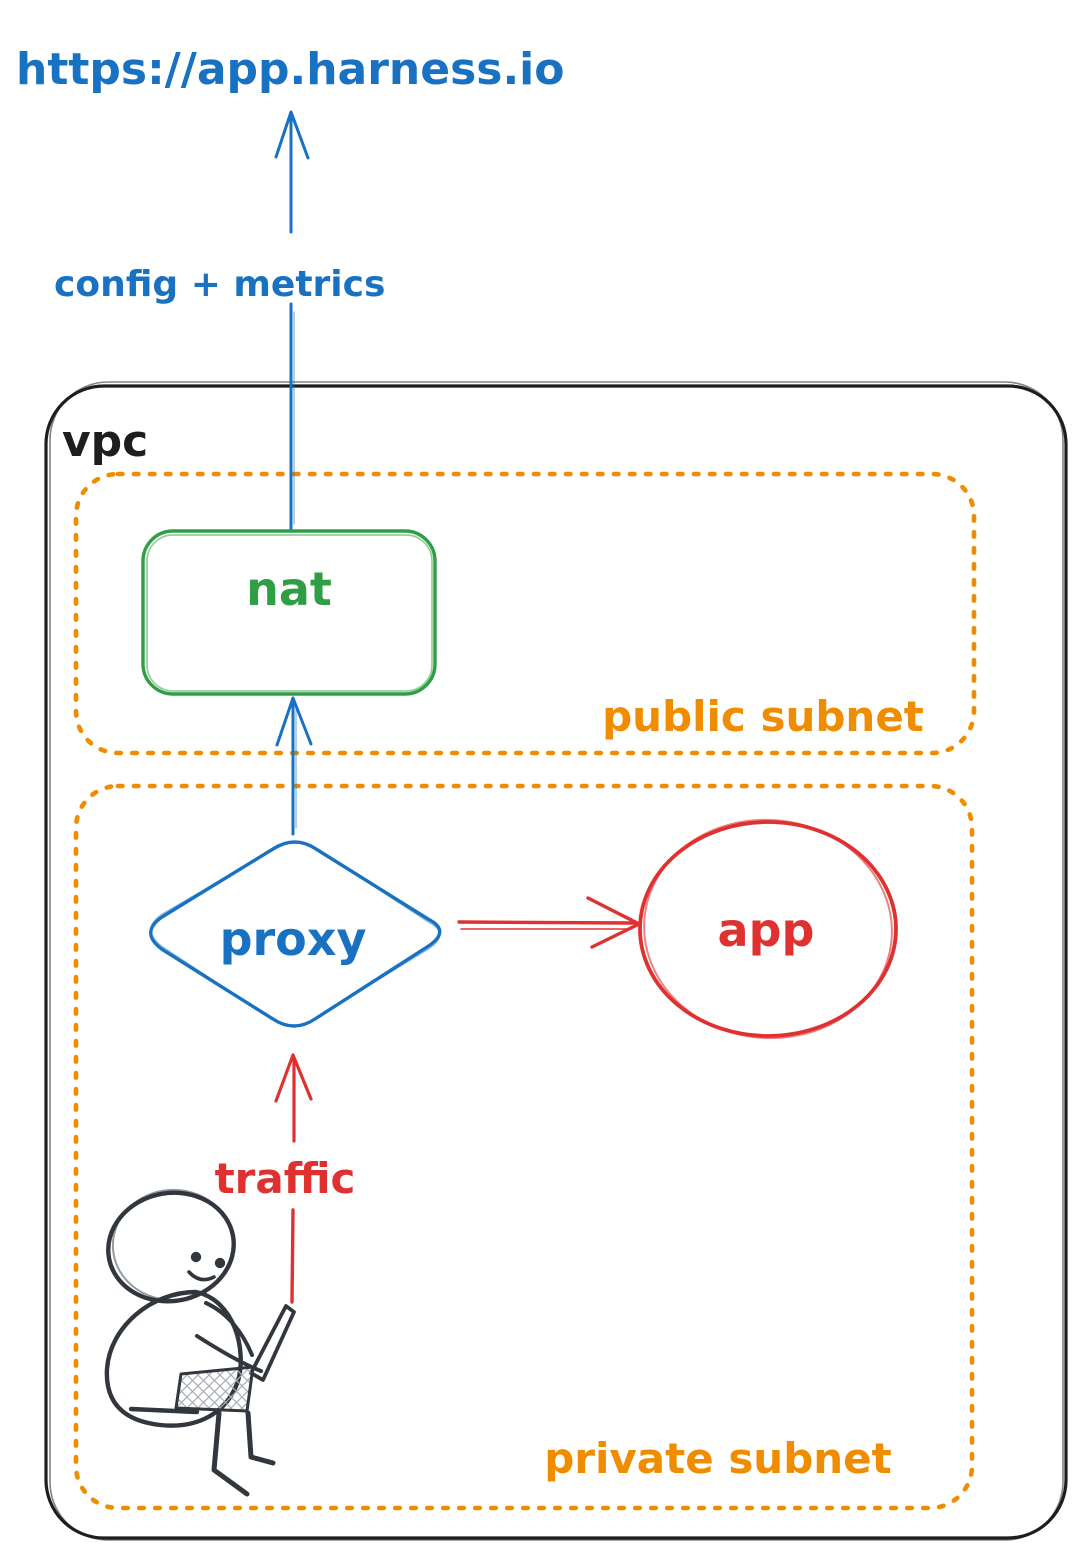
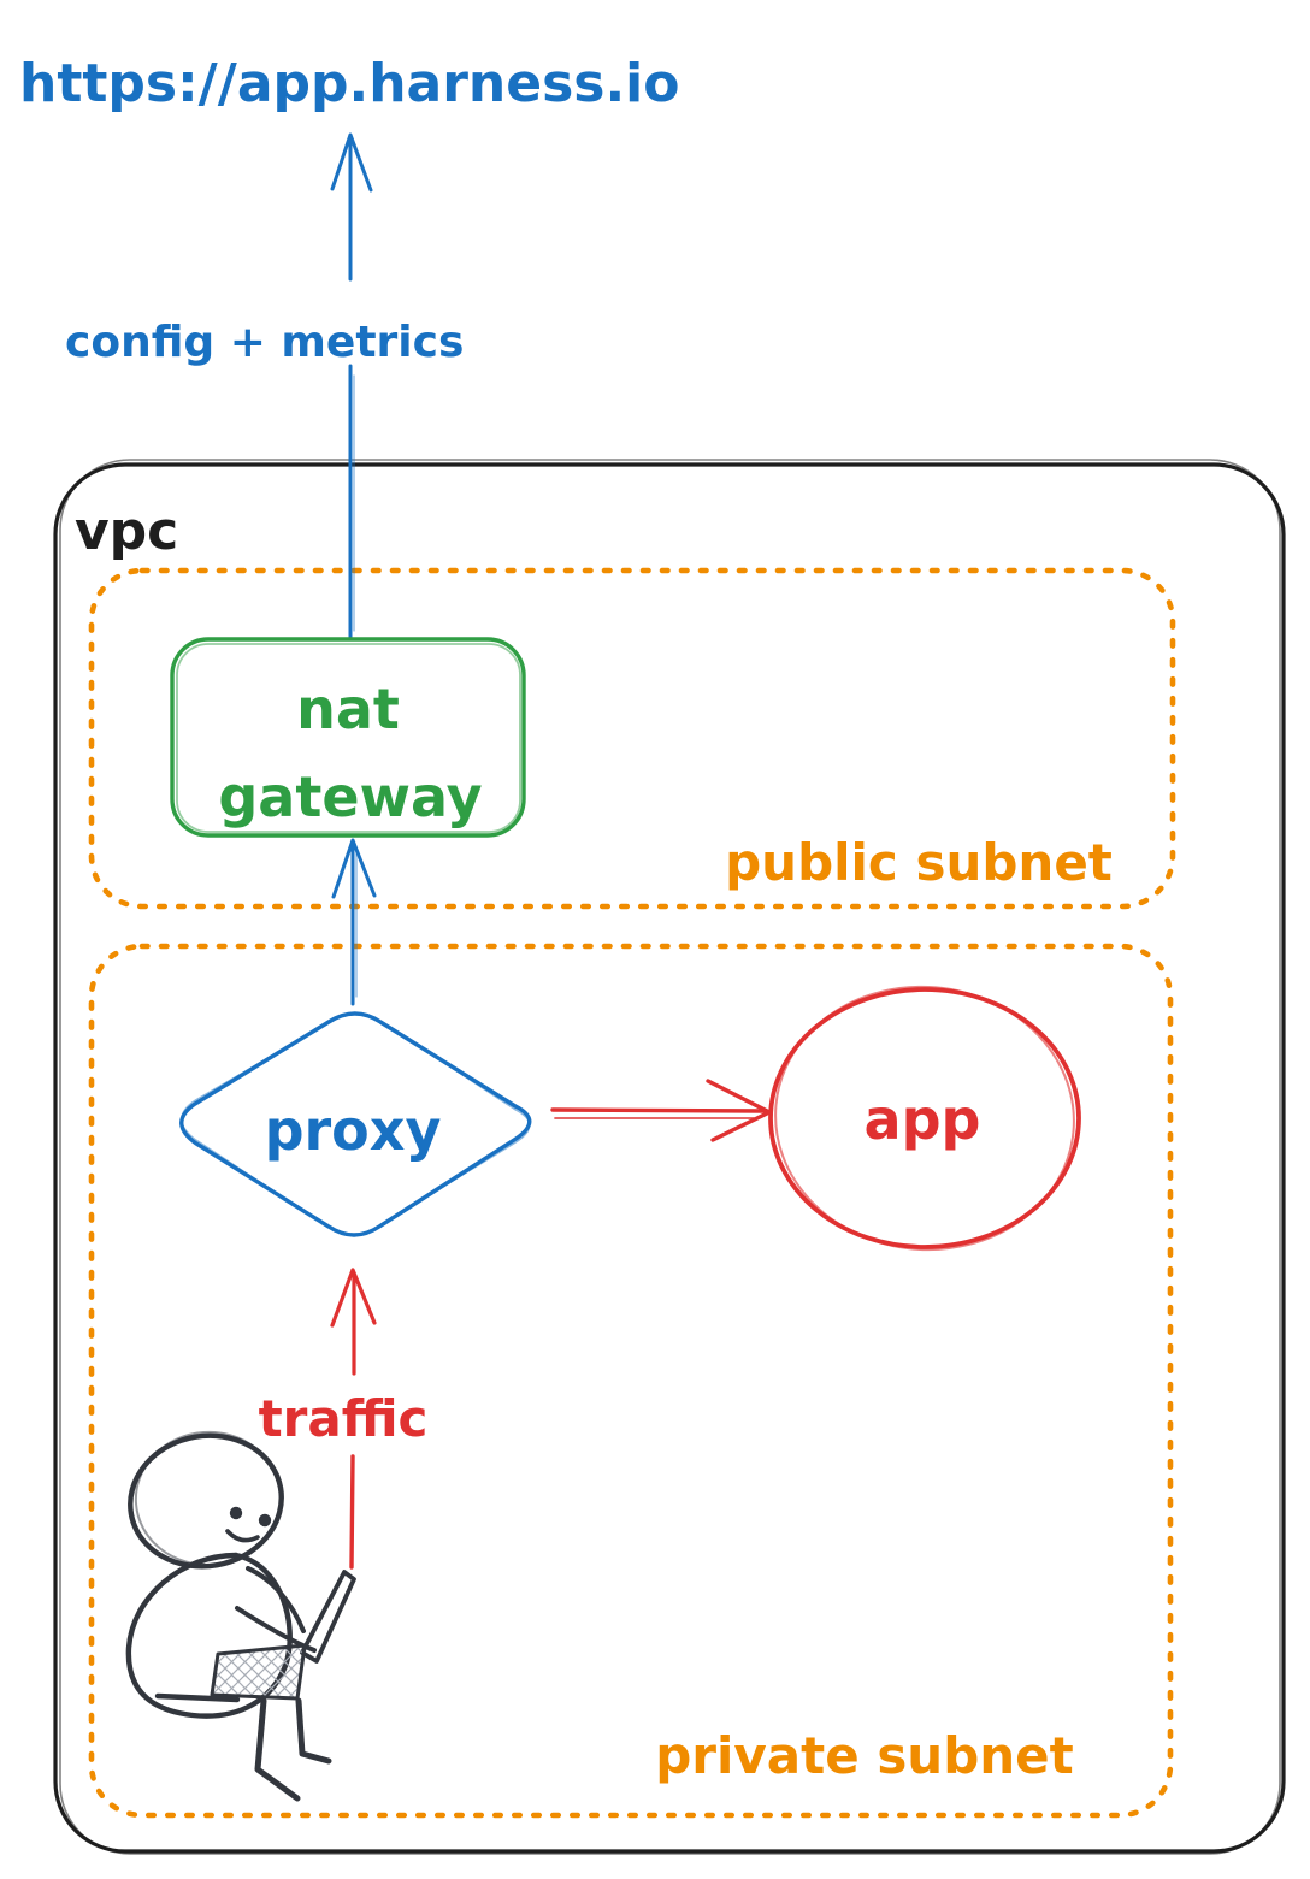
  vpc
  public subnet
  private subnet
  https://app.harness.io
  config + metrics
  nat
+ gateway
  proxy
  app
  traffic
